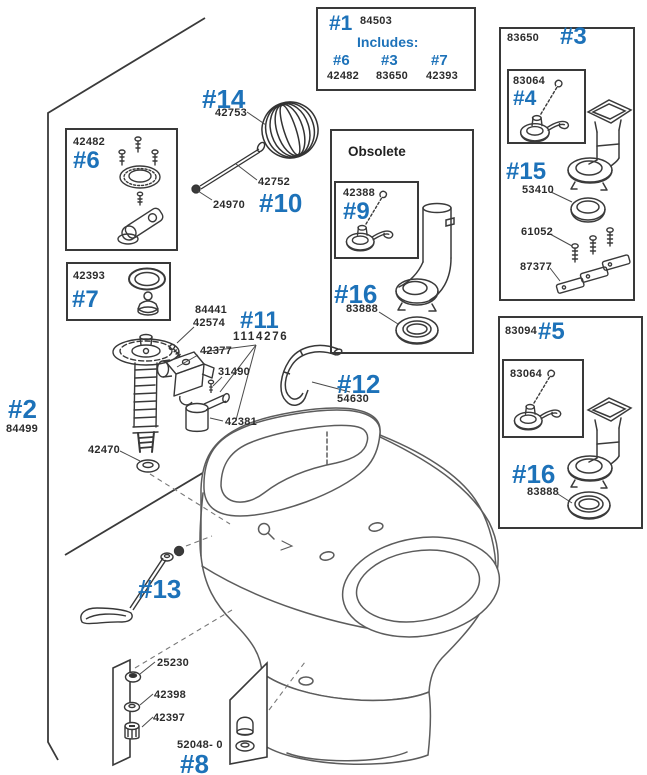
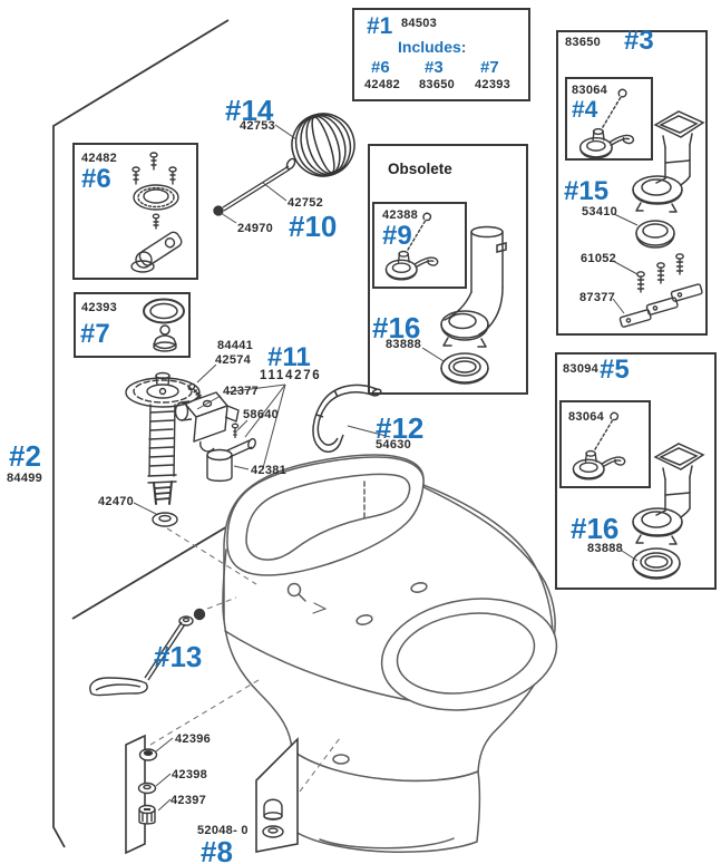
  #1
  84503
  Includes:
  #6
  42482
  #3
  83650
  #7
  42393
  83650
  #3
  83064
  #4
  #15
  53410
  61052
  87377
  83094
  #5
  83064
  #16
  83888
  Obsolete
  42388
  #9
  #16
  83888
  42482
  #6
  42393
  #7
  #2
  84499
  #14
  42753
  42752
  #10
  24970
  84441
  42574
  #11
  1114276
  42377
- 31490
+ 58640
  42381
  42470
  #12
  54630
  #13
- 25230
+ 42396
  42398
  42397
  52048- 0
  #8
